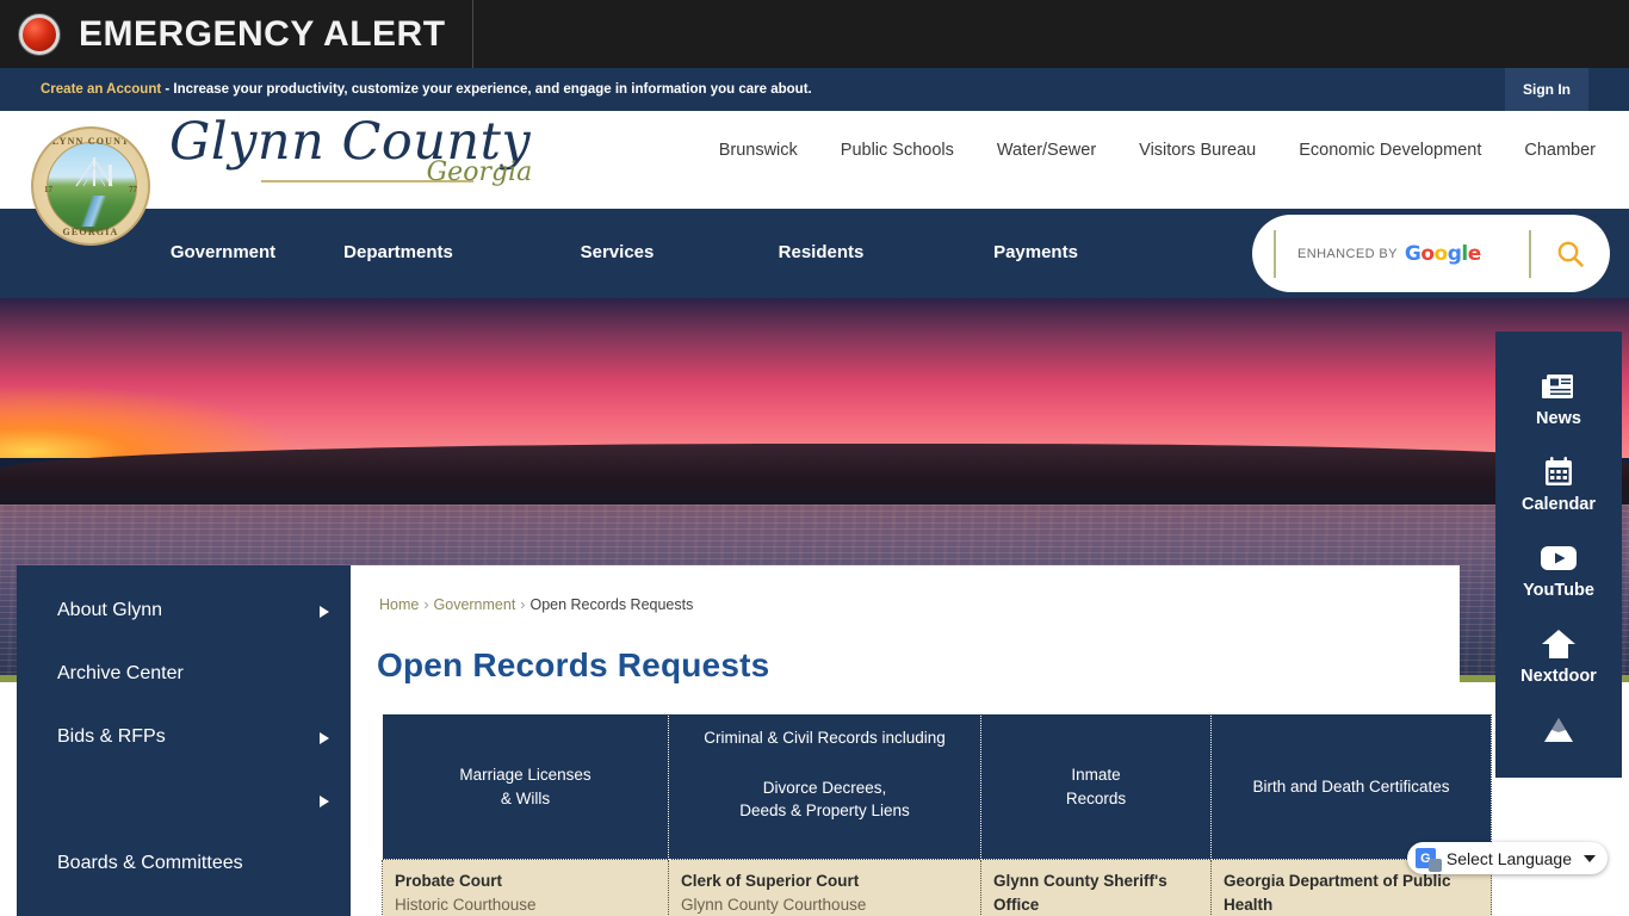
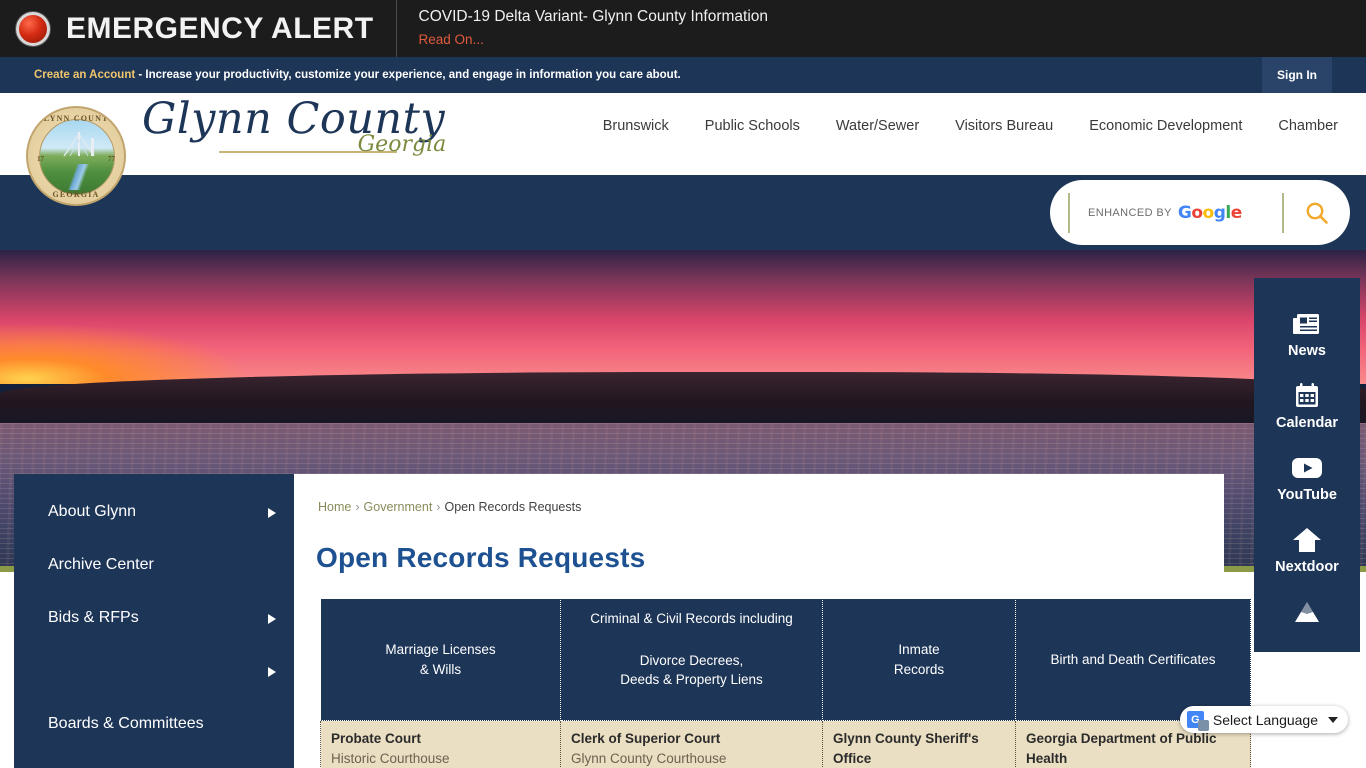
  EMERGENCY ALERT
+ COVID-19 Delta Variant- Glynn County Information
+ Read On...
  Create an Account - Increase your productivity, customize your experience, and engage in information you care about.
  Sign In
  GLYNN COUNTY
  GEORGIA
  17
  77
  Glynn County
  Georgia
  Brunswick
  Public Schools
  Water/Sewer
  Visitors Bureau
  Economic Development
  Chamber
- Government
- Departments
- Services
- Residents
- Payments
  ENHANCED BY
  Google
  About Glynn
  Archive Center
  Bids & RFPs
  Boards & Committees
  Home › Government › Open Records Requests
  Open Records Requests
  Marriage Licenses & Wills	Criminal & Civil Records including Divorce Decrees, Deeds & Property Liens	Inmate Records	Birth and Death Certificates
  Probate Court Historic Courthouse	Clerk of Superior Court Glynn County Courthouse	Glynn County Sheriff's Office	Georgia Department of Public Health
  News
  Calendar
  YouTube
  Nextdoor
  G
  Select Language
